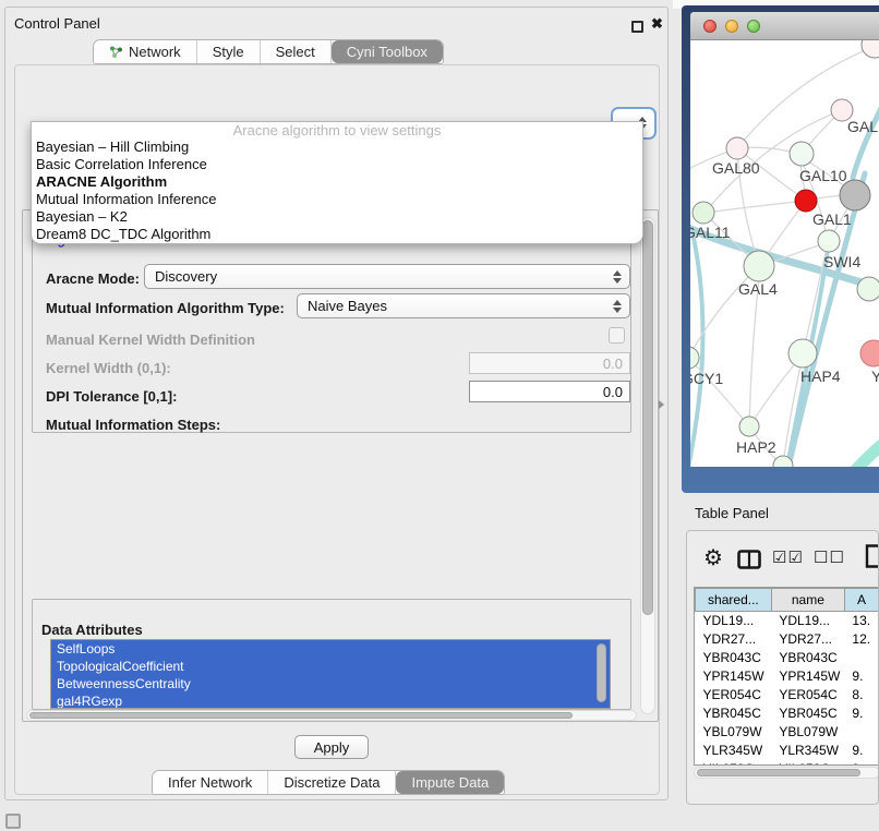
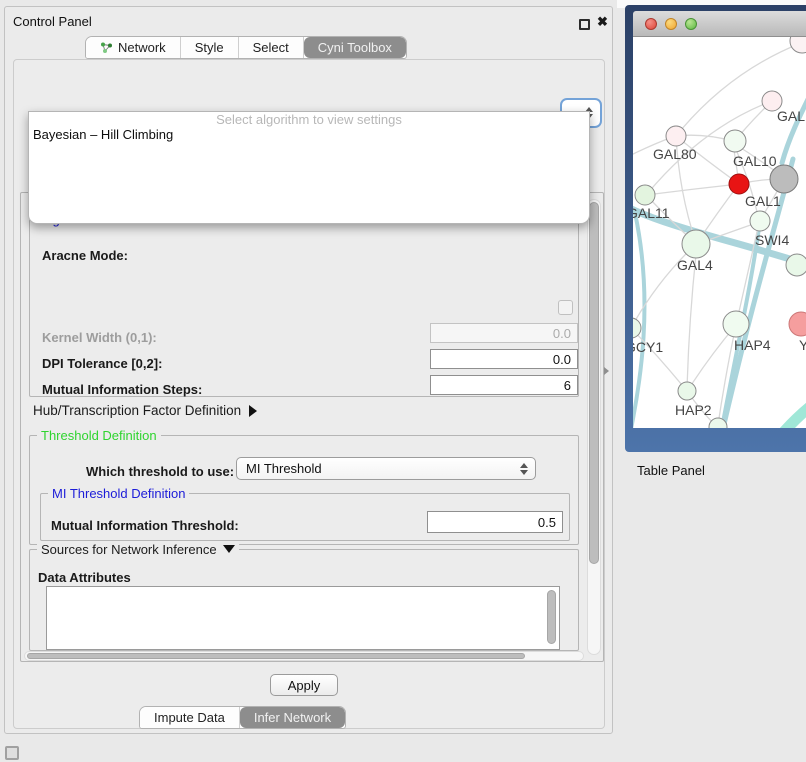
  Control Panel
  ✖
  Network
  Style
  Select
  Cyni Toolbox
  Aracne Mode:
- Discovery
- Mutual Information Algorithm Type:
- Naive Bayes
- Manual Kernel Width Definition
  Kernel Width (0,1):
  0.0
- DPI Tolerance [0,1]:
+ DPI Tolerance [0,2]:
  0.0
  Mutual Information Steps:
+ 6
+ Hub/Transcription Factor Definition
+ Threshold Definition
+ Which threshold to use:
+ MI Threshold
+ MI Threshold Definition
+ Mutual Information Threshold:
+ 0.5
+ Sources for Network Inference
  Data Attributes
- SelfLoops
- TopologicalCoefficient
- BetweennessCentrality
- gal4RGexp
  Apply
- Aracne algorithm to view settings
+ Select algorithm to view settings
  Bayesian – Hill Climbing
- Basic Correlation Inference
- ARACNE Algorithm
- Mutual Information Inference
- Bayesian – K2
- Dream8 DC_TDC Algorithm
- Infer Network
+ Impute Data
- Discretize Data
- Impute Data
+ Infer Network
  GAL
  GAL80
  GAL10
  GAL1
  GAL11
  SWI4
  GAL4
  CY1
  HAP4
  Y
  HAP2
  Table Panel
- ⚙
- ☑☑
- ☐☐
- shared...	name	A
- YDL19...	YDL19...	13.
- YDR27...	YDR27...	12.
- YBR043C	YBR043C
- YPR145W	YPR145W	9.
- YER054C	YER054C	8.
- YBR045C	YBR045C	9.
- YBL079W	YBL079W
- YLR345W	YLR345W	9.
